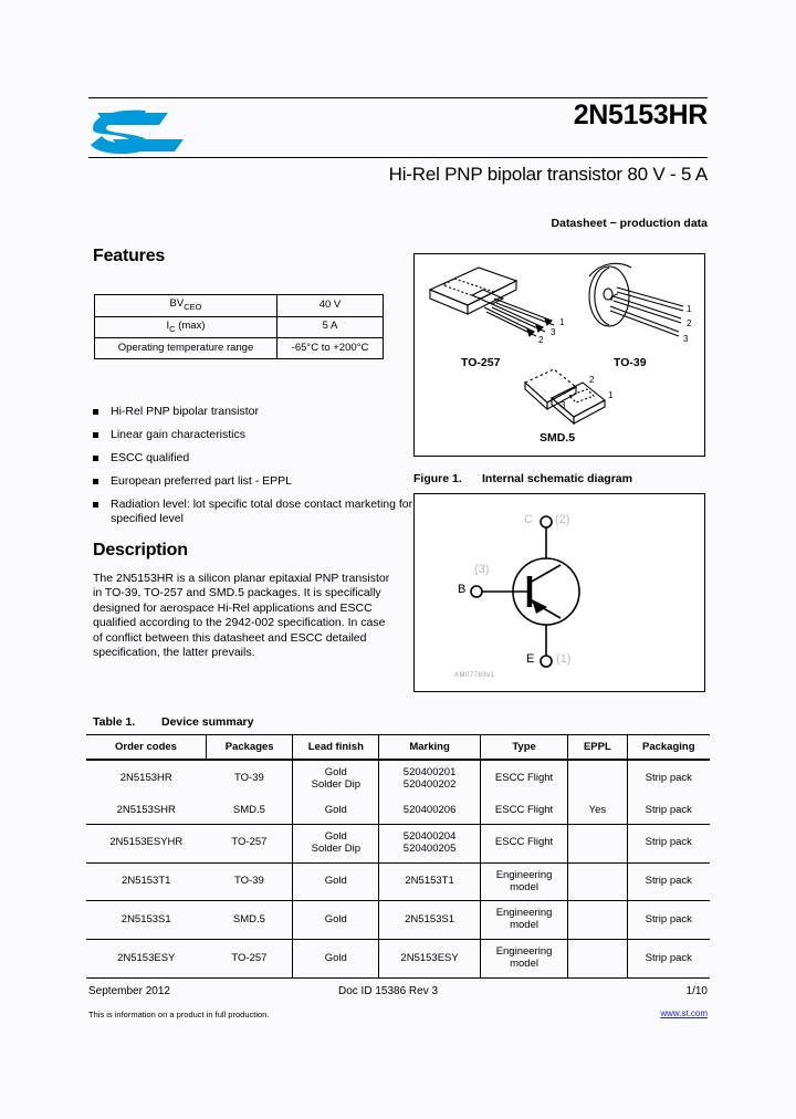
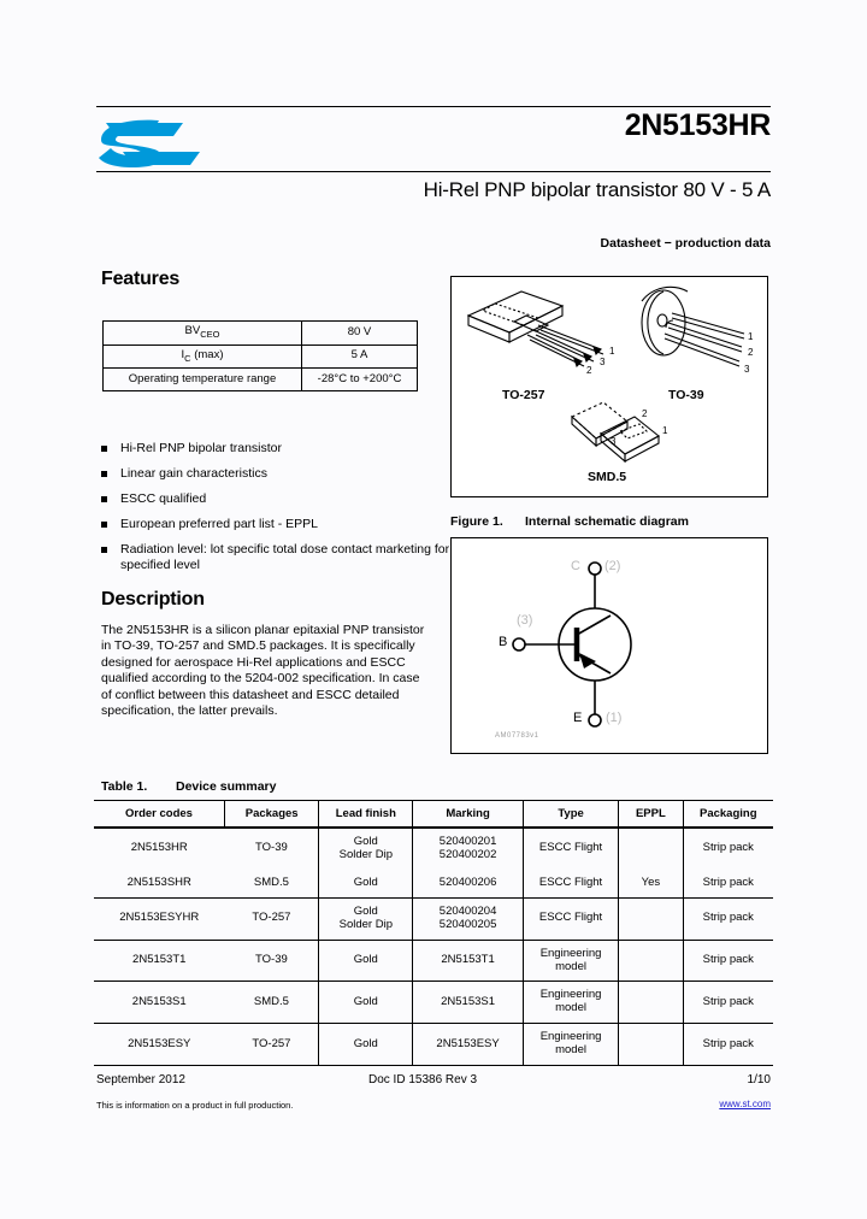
  2N5153HR
  Hi-Rel PNP bipolar transistor 80 V - 5 A
  Datasheet − production data
  Features
- BVCEO	40 V
+ BVCEO	80 V
  IC (max)	5 A
- Operating temperature range	-65°C to +200°C
+ Operating temperature range	-28°C to +200°C
  Hi-Rel PNP bipolar transistor
  Linear gain characteristics
  ESCC qualified
  European preferred part list - EPPL
  Radiation level: lot specific total dose contact marketing for specified level
  Description
- The 2N5153HR is a silicon planar epitaxial PNP transistor in TO-39, TO-257 and SMD.5 packages. It is specifically designed for aerospace Hi-Rel applications and ESCC qualified according to the 2942-002 specification. In case of conflict between this datasheet and ESCC detailed specification, the latter prevails.
+ The 2N5153HR is a silicon planar epitaxial PNP transistor in TO-39, TO-257 and SMD.5 packages. It is specifically designed for aerospace Hi-Rel applications and ESCC qualified according to the 5204-002 specification. In case of conflict between this datasheet and ESCC detailed specification, the latter prevails.
  1
  3
  2
  1
  2
  3
  2
  1
  3
  TO-257
  TO-39
  SMD.5
  Figure 1. Internal schematic diagram
  B
  (3)
  C
  (2)
  E
  (1)
  Table 1. Device summary
  Order codes	Packages	Lead finish	Marking	Type	EPPL	Packaging
  2N5153HR	TO-39	GoldSolder Dip	520400201520400202	ESCC Flight		Strip pack
  2N5153SHR	SMD.5	Gold	520400206	ESCC Flight	Yes	Strip pack
  2N5153ESYHR	TO-257	GoldSolder Dip	520400204520400205	ESCC Flight		Strip pack
  2N5153T1	TO-39	Gold	2N5153T1	Engineeringmodel		Strip pack
  2N5153S1	SMD.5	Gold	2N5153S1	Engineeringmodel		Strip pack
  2N5153ESY	TO-257	Gold	2N5153ESY	Engineeringmodel		Strip pack
  September 2012
  Doc ID 15386 Rev 3
  1/10
  This is information on a product in full production.
  www.st.com
